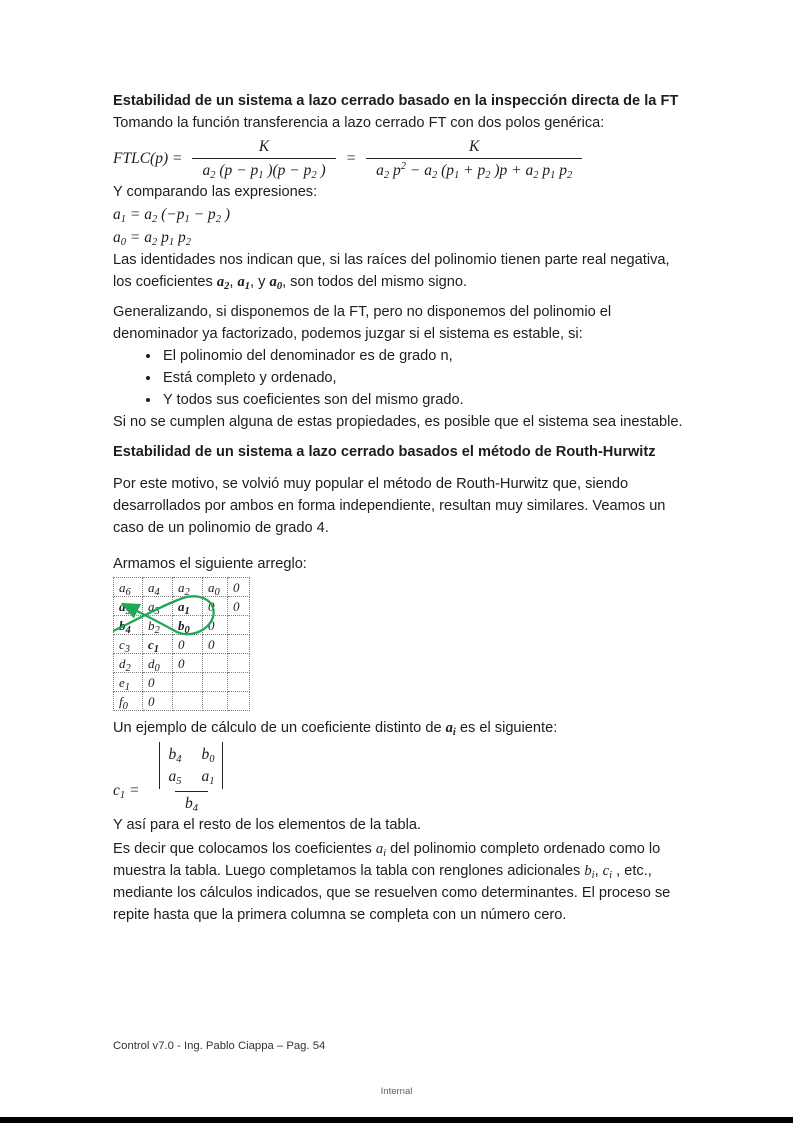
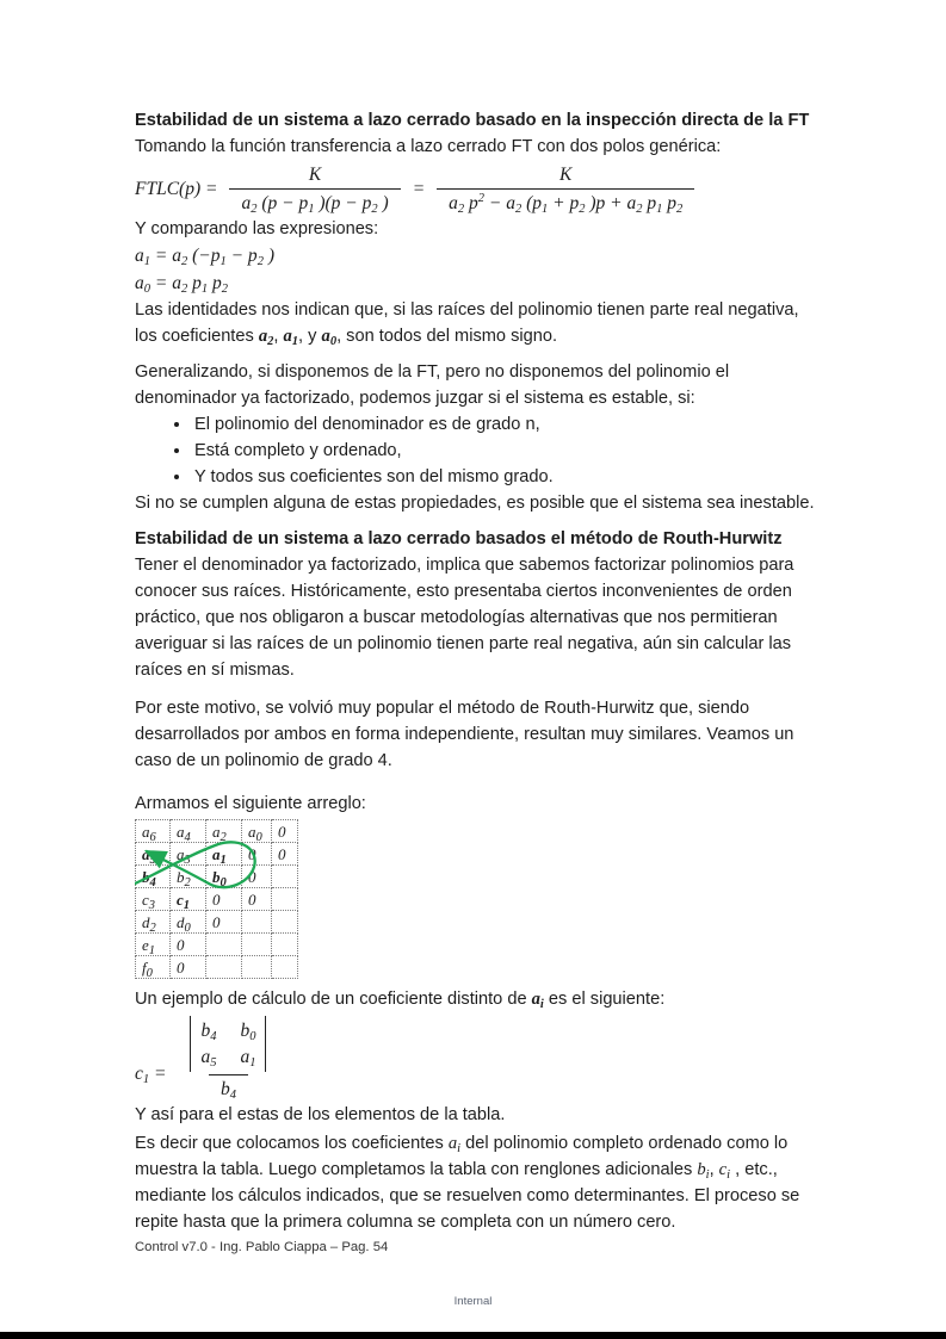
  Estabilidad de un sistema a lazo cerrado basado en la inspección directa de la FT
  Tomando la función transferencia a lazo cerrado FT con dos polos genérica:
  FTLC(p) =
  K
  a2 (p − p1 )(p − p2 )
  =
  K
  a2 p2 − a2 (p1 + p2 )p + a2 p1 p2
  Y comparando las expresiones:
  a1 = a2 (−p1 − p2 )
  a0 = a2 p1 p2
  Las identidades nos indican que, si las raíces del polinomio tienen parte real negativa, los coeficientes a2, a1, y a0, son todos del mismo signo.
  Generalizando, si disponemos de la FT, pero no disponemos del polinomio el denominador ya factorizado, podemos juzgar si el sistema es estable, si:
  El polinomio del denominador es de grado n,
  Está completo y ordenado,
  Y todos sus coeficientes son del mismo grado.
  Si no se cumplen alguna de estas propiedades, es posible que el sistema sea inestable.
  Estabilidad de un sistema a lazo cerrado basados el método de Routh-Hurwitz
+ Tener el denominador ya factorizado, implica que sabemos factorizar polinomios para conocer sus raíces. Históricamente, esto presentaba ciertos inconvenientes de orden práctico, que nos obligaron a buscar metodologías alternativas que nos permitieran averiguar si las raíces de un polinomio tienen parte real negativa, aún sin calcular las raíces en sí mismas.
  Por este motivo, se volvió muy popular el método de Routh-Hurwitz que, siendo desarrollados por ambos en forma independiente, resultan muy similares. Veamos un caso de un polinomio de grado 4.
  Armamos el siguiente arreglo:
  a6	a4	a2	a0	0
  a5	a3	a1		0
  b4	b2	b0	0
  c3	c1	0	0
  d2	d0	0
  e1	0
  f0	0
  Un ejemplo de cálculo de un coeficiente distinto de ai es el siguiente:
  c1 =
  b4
  b0
  a5
  a1
  b4
- Y así para el resto de los elementos de la tabla.
+ Y así para el estas de los elementos de la tabla.
  Es decir que colocamos los coeficientes ai del polinomio completo ordenado como lo muestra la tabla. Luego completamos la tabla con renglones adicionales bi, ci , etc., mediante los cálculos indicados, que se resuelven como determinantes. El proceso se repite hasta que la primera columna se completa con un número cero.
  Control v7.0 - Ing. Pablo Ciappa – Pag. 54
  Internal
